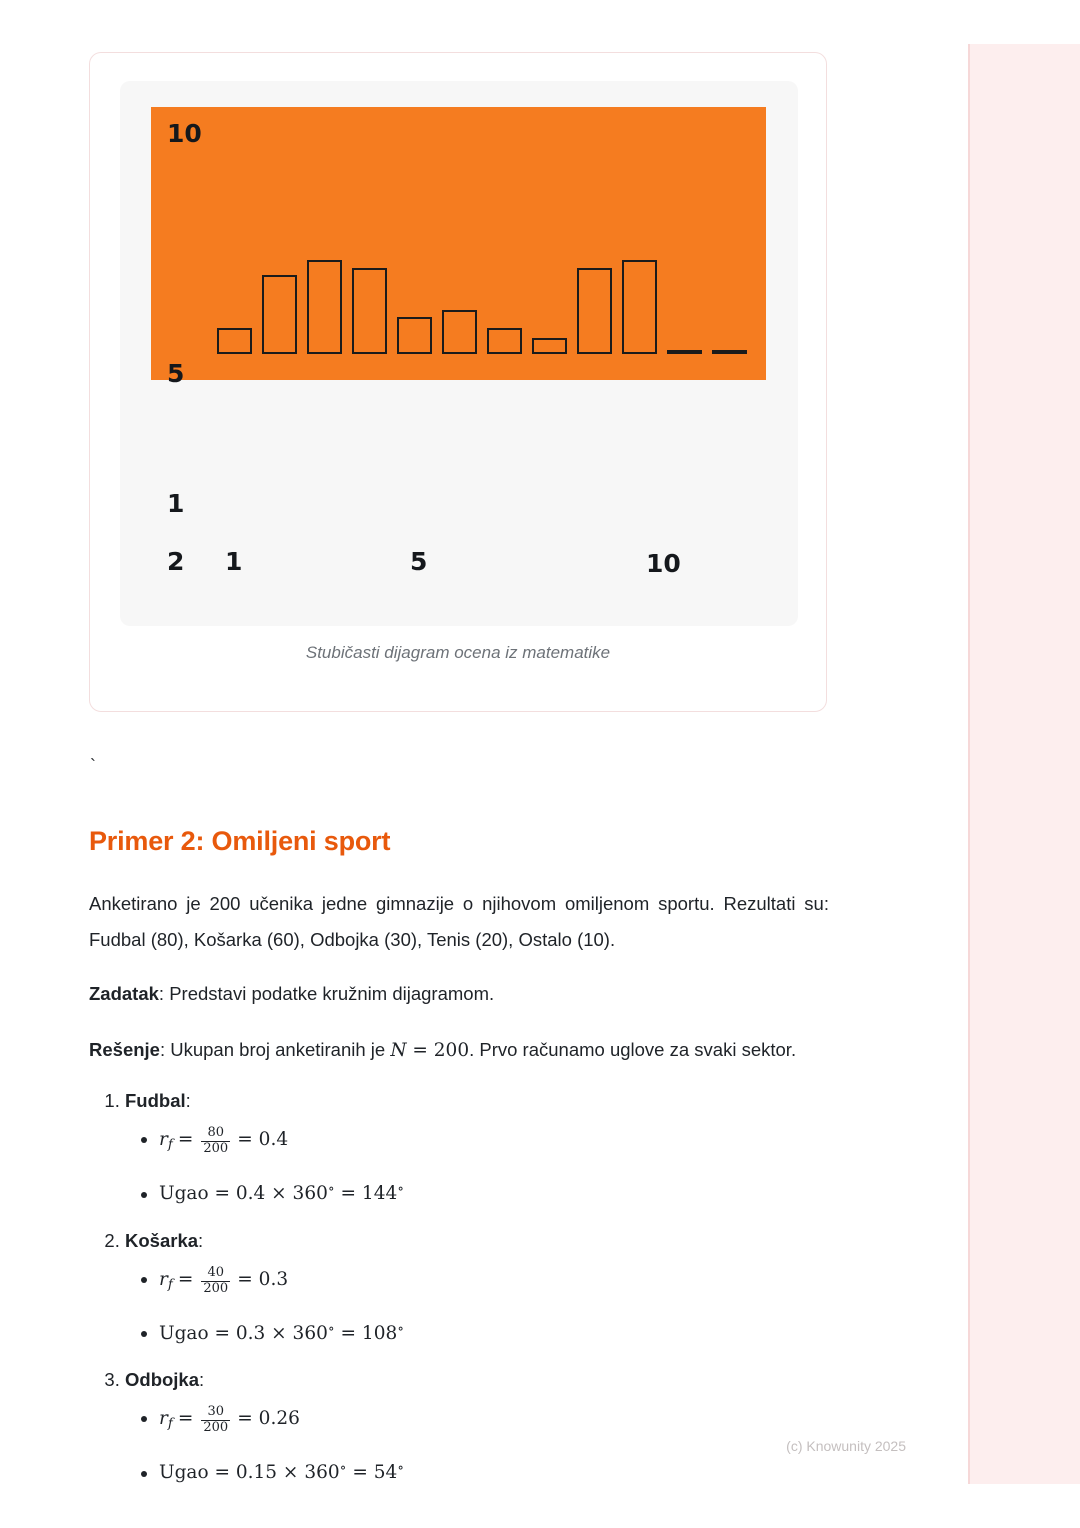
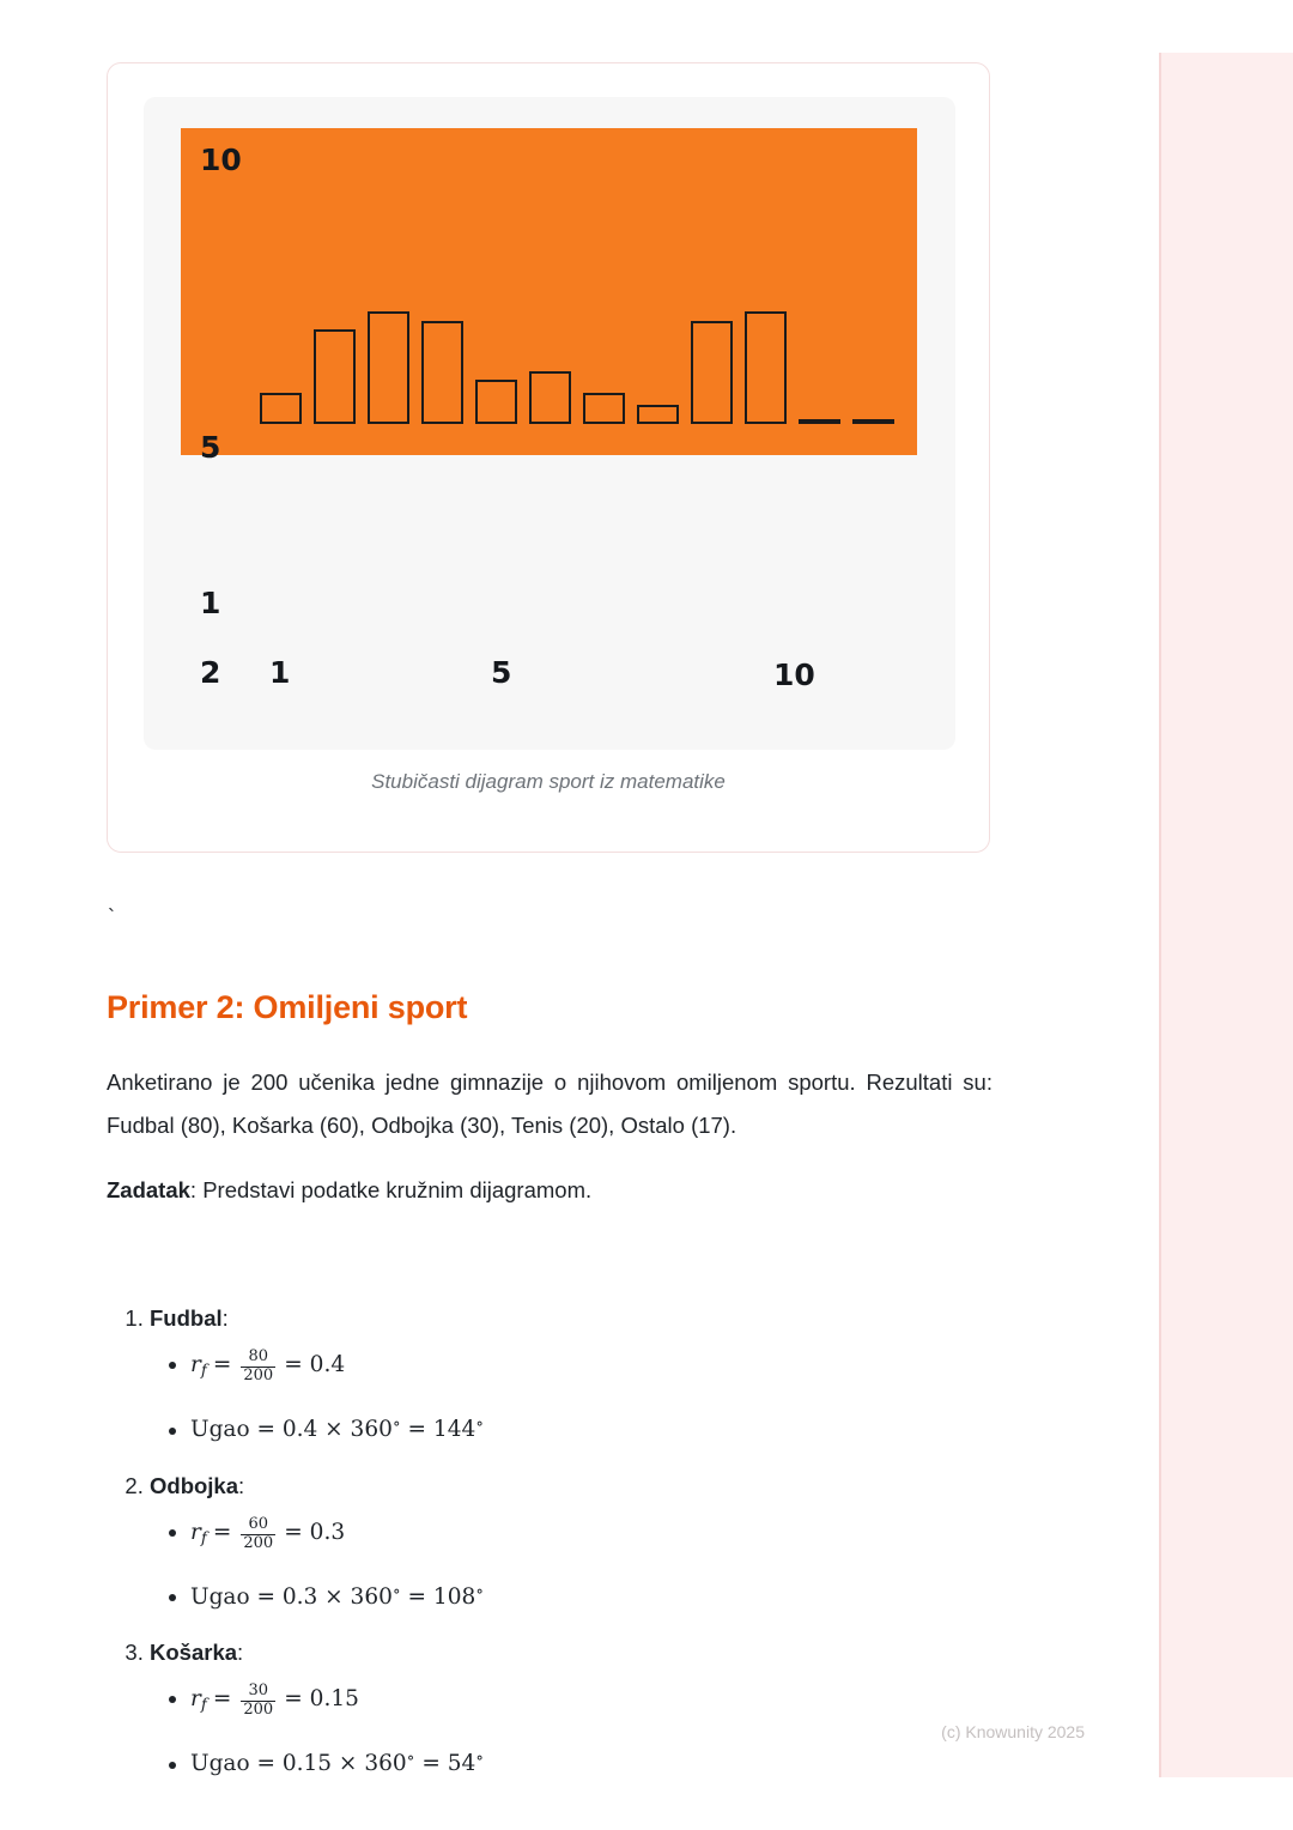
  10
  5
  1
  2
  1
  5
  10
- Stubičasti dijagram ocena iz matematike
+ Stubičasti dijagram sport iz matematike
  `
  Primer 2: Omiljeni sport
- Anketirano je 200 učenika jedne gimnazije o njihovom omiljenom sportu. Rezultati su: Fudbal (80), Košarka (60), Odbojka (30), Tenis (20), Ostalo (10).
+ Anketirano je 200 učenika jedne gimnazije o njihovom omiljenom sportu. Rezultati su: Fudbal (80), Košarka (60), Odbojka (30), Tenis (20), Ostalo (17).
  Zadatak: Predstavi podatke kružnim dijagramom.
- Rešenje: Ukupan broj anketiranih je N = 200. Prvo računamo uglove za svaki sektor.
  Fudbal:
  rf =
  80
  200
  = 0.4
  Ugao = 0.4 × 360∘ = 144∘
- Košarka:
+ Odbojka:
  rf =
- 40
+ 60
  200
  = 0.3
  Ugao = 0.3 × 360∘ = 108∘
- Odbojka:
+ Košarka:
  rf =
  30
  200
- = 0.26
+ = 0.15
  Ugao = 0.15 × 360∘ = 54∘
  (c) Knowunity 2025
